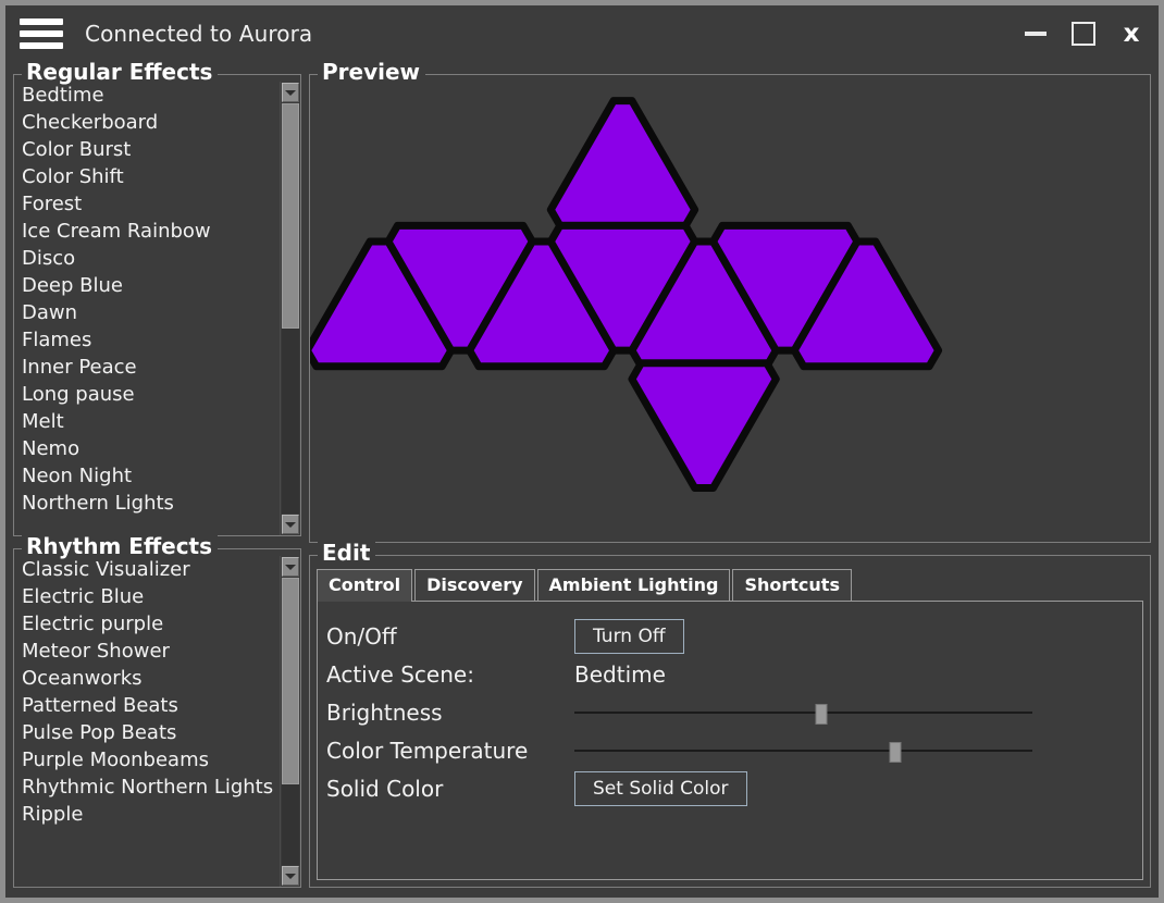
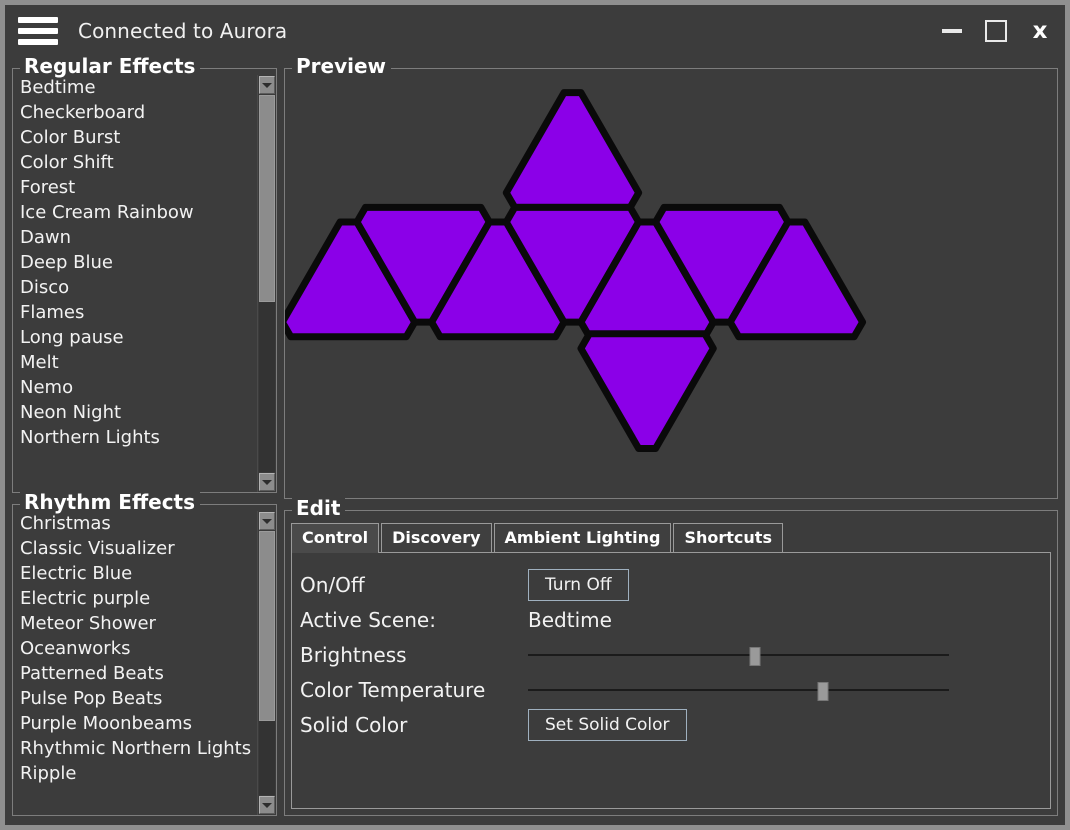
  Connected to Aurora
  x
  Regular Effects
  Bedtime
  Checkerboard
  Color Burst
  Color Shift
  Forest
  Ice Cream Rainbow
- Disco
+ Dawn
  Deep Blue
- Dawn
+ Disco
  Flames
- Inner Peace
  Long pause
  Melt
  Nemo
  Neon Night
  Northern Lights
  Rhythm Effects
+ Christmas
  Classic Visualizer
  Electric Blue
  Electric purple
  Meteor Shower
  Oceanworks
  Patterned Beats
  Pulse Pop Beats
  Purple Moonbeams
  Rhythmic Northern Lights
  Ripple
  Preview
  Edit
  Control
  Discovery
  Ambient Lighting
  Shortcuts
  On/Off
  Turn Off
  Active Scene:
  Bedtime
  Brightness
  Color Temperature
  Solid Color
  Set Solid Color
